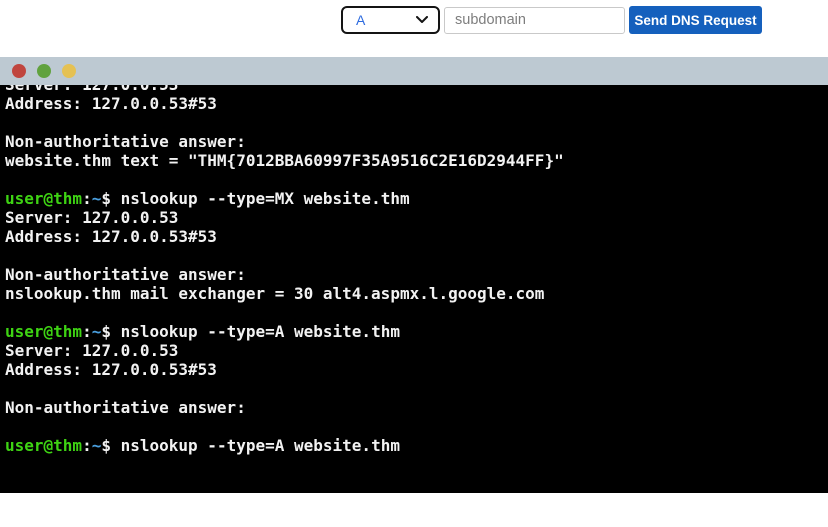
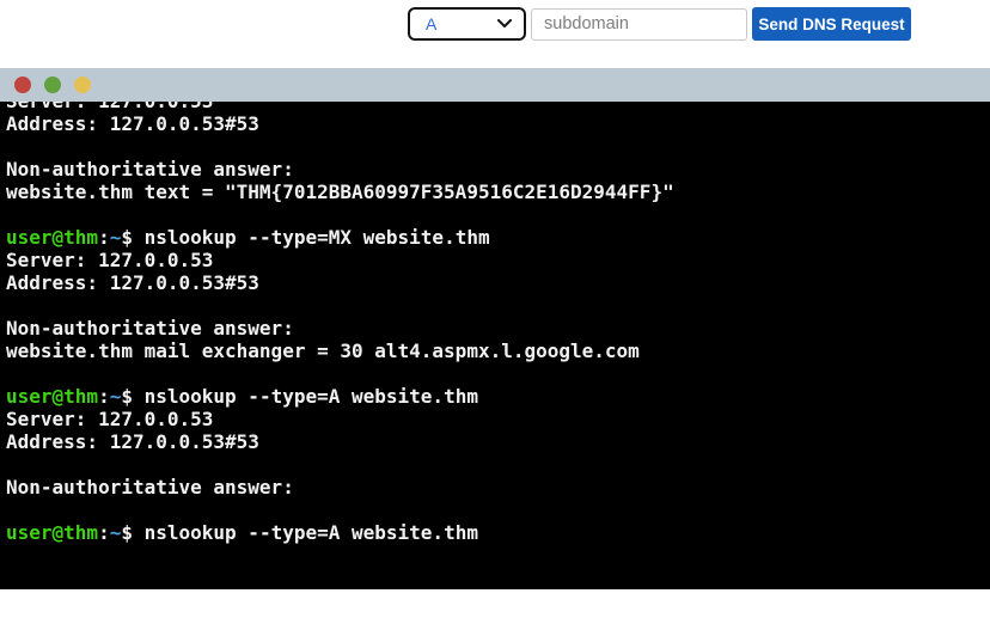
  A
  subdomain
  Send DNS Request
  Server: 127.0.0.53
  Address: 127.0.0.53#53
  Non-authoritative answer:
  website.thm text = "THM{7012BBA60997F35A9516C2E16D2944FF}"
  user@thm:~$ nslookup --type=MX website.thm
  Server: 127.0.0.53
  Address: 127.0.0.53#53
  Non-authoritative answer:
- nslookup.thm mail exchanger = 30 alt4.aspmx.l.google.com
+ website.thm mail exchanger = 30 alt4.aspmx.l.google.com
  user@thm:~$ nslookup --type=A website.thm
  Server: 127.0.0.53
  Address: 127.0.0.53#53
  Non-authoritative answer:
  user@thm:~$ nslookup --type=A website.thm
